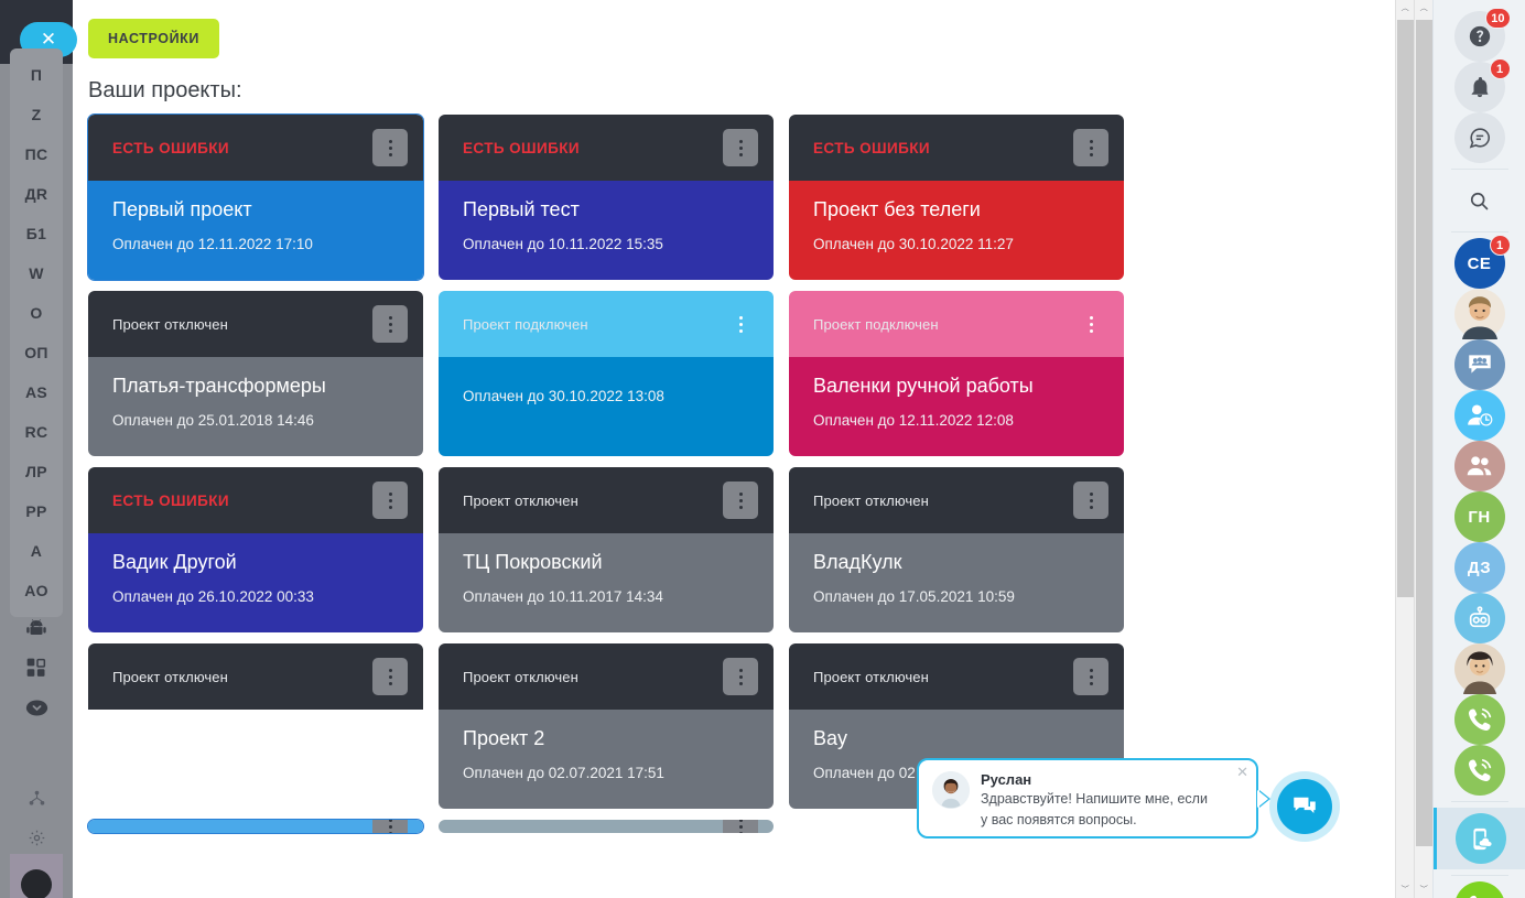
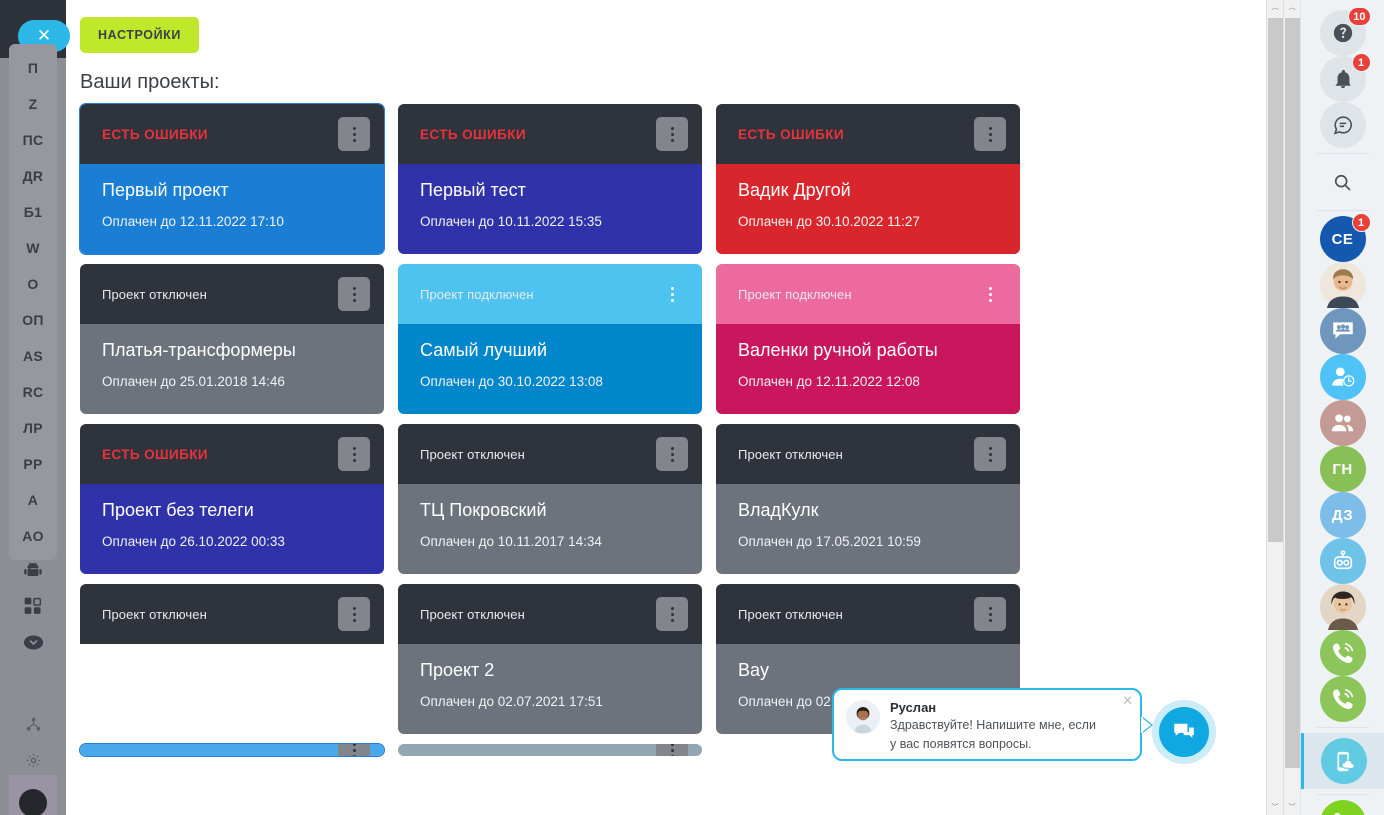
  ✕
  П
  Z
  ПС
  ДR
  Б1
  W
  О
  ОП
  AS
  RC
  ЛР
  PP
  A
  AO
  C
  НАСТРОЙКИ
  Ваши проекты:
  ЕСТЬ ОШИБКИ
  Первый проект
  Оплачен до 12.11.2022 17:10
  ЕСТЬ ОШИБКИ
  Первый тест
  Оплачен до 10.11.2022 15:35
  ЕСТЬ ОШИБКИ
- Проект без телеги
+ Вадик Другой
  Оплачен до 30.10.2022 11:27
  Проект отключен
  Платья-трансформеры
  Оплачен до 25.01.2018 14:46
  Проект подключен
+ Самый лучший
  Оплачен до 30.10.2022 13:08
  Проект подключен
  Валенки ручной работы
  Оплачен до 12.11.2022 12:08
  ЕСТЬ ОШИБКИ
- Вадик Другой
+ Проект без телеги
  Оплачен до 26.10.2022 00:33
  Проект отключен
  ТЦ Покровский
  Оплачен до 10.11.2017 14:34
  Проект отключен
  ВладКулк
  Оплачен до 17.05.2021 10:59
  Проект отключен
  Проект отключен
  Проект 2
  Оплачен до 02.07.2021 17:51
  Проект отключен
  Bay
  ︿
  ﹀
  ︿
  ﹀
  10
  1
  CE
  1
  ГН
  ДЗ
  Руслан
  Здравствуйте! Напишите мне, если
  у вас появятся вопросы.
  ✕
